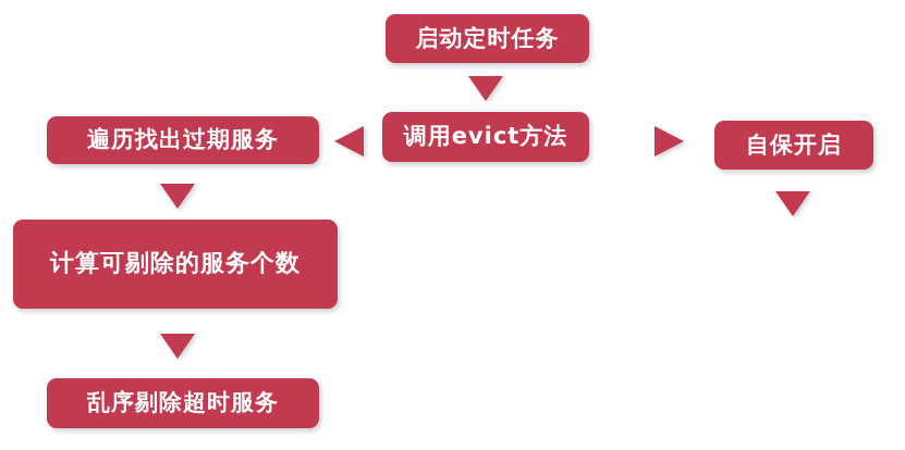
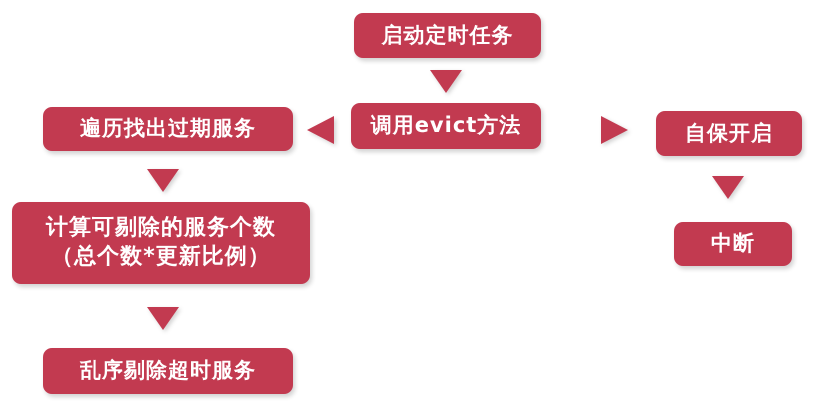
  启动定时任务
  调用evict方法
  遍历找出过期服务
  自保开启
  计算可剔除的服务个数
+ （总个数*更新比例）
+ 中断
  乱序剔除超时服务
